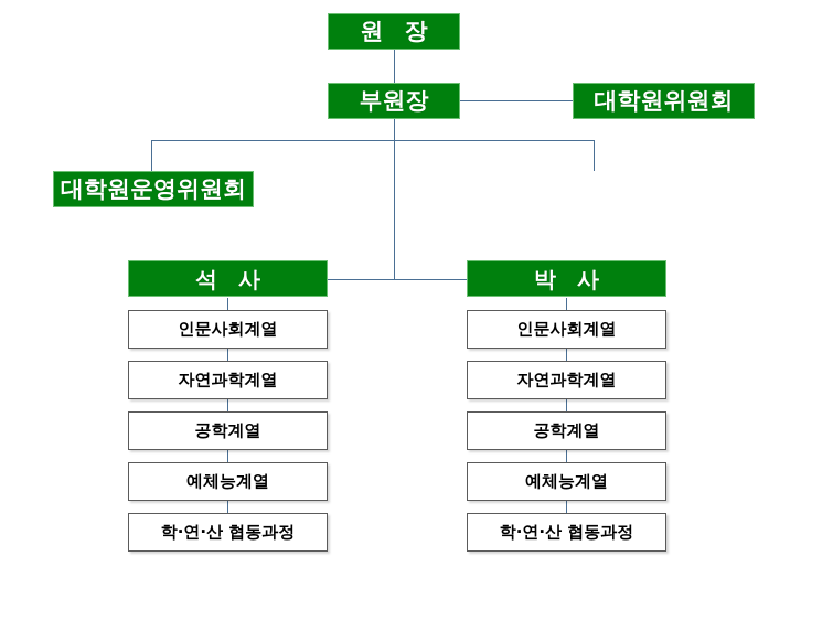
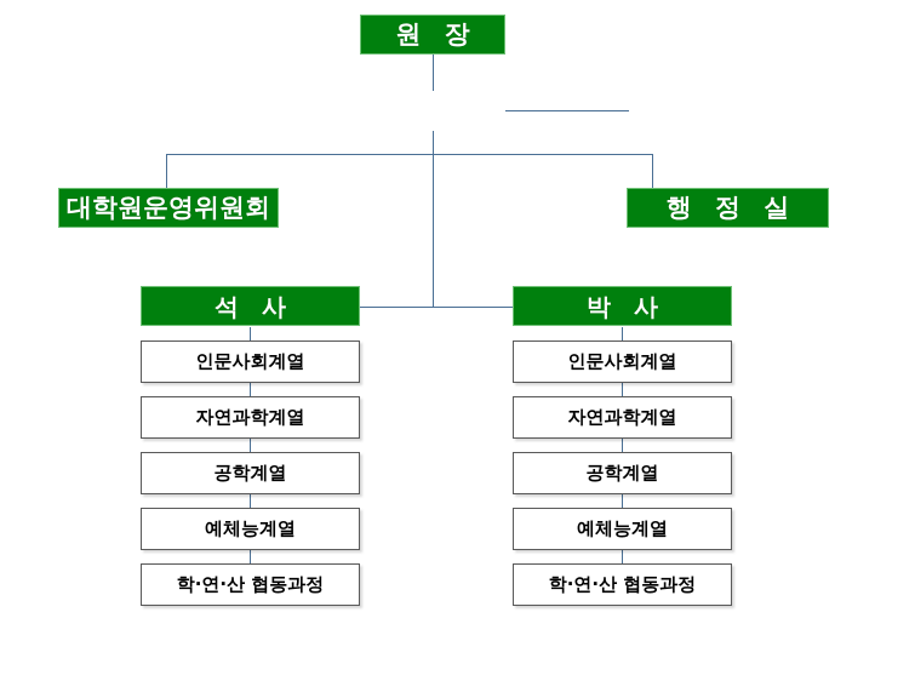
  원 장
- 부원장
- 대학원위원회
  대학원운영위원회
+ 행 정 실
  석 사
  박 사
  인문사회계열
  자연과학계열
  공학계열
  예체능계열
  학·연·산 협동과정
  인문사회계열
  자연과학계열
  공학계열
  예체능계열
  학·연·산 협동과정
